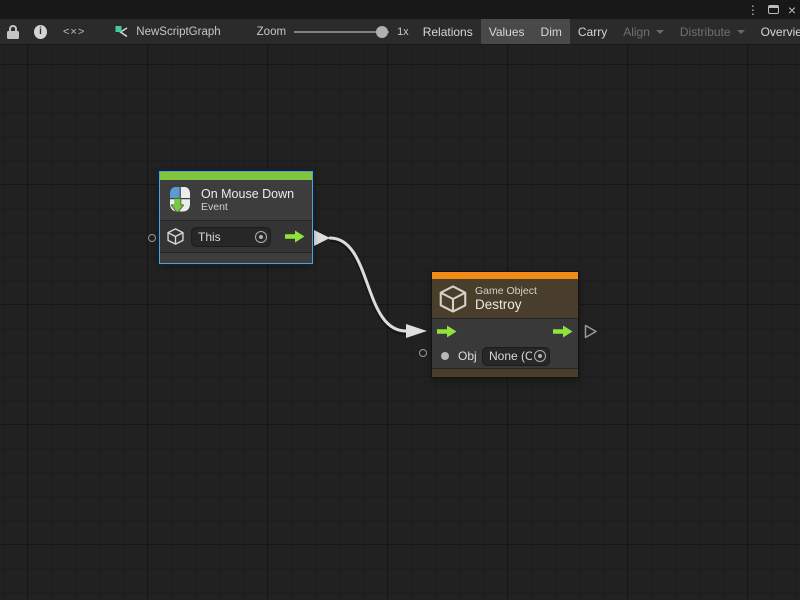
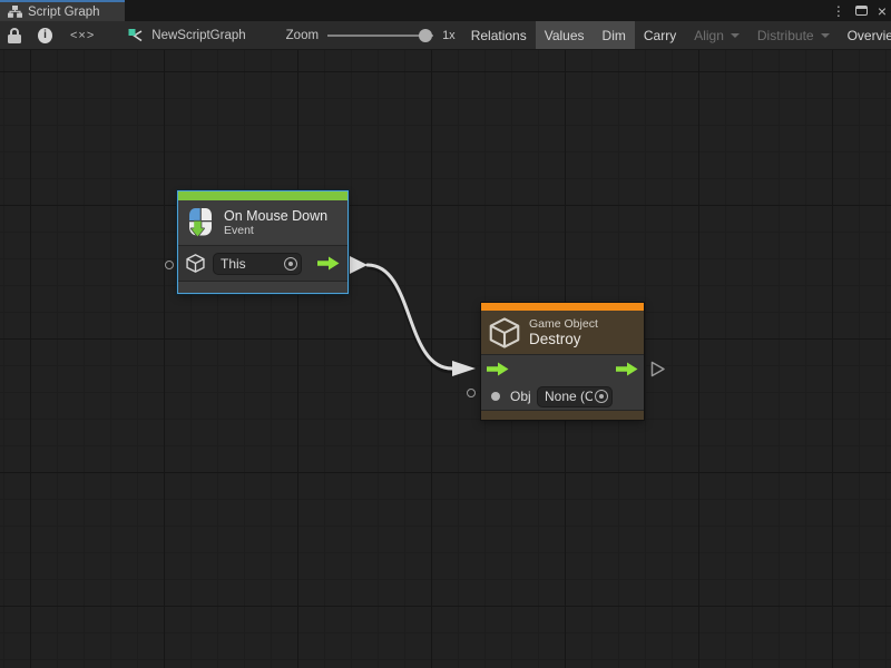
+ Script Graph
  ⋮
  ×
  i
  <×>
  NewScriptGraph
  Zoom
  1x
  Relations
  Values
  Dim
  Carry
  Align
  Distribute
  Overvie
  On Mouse Down
  Event
  This
  Game Object
  Destroy
  Obj
  None (O
